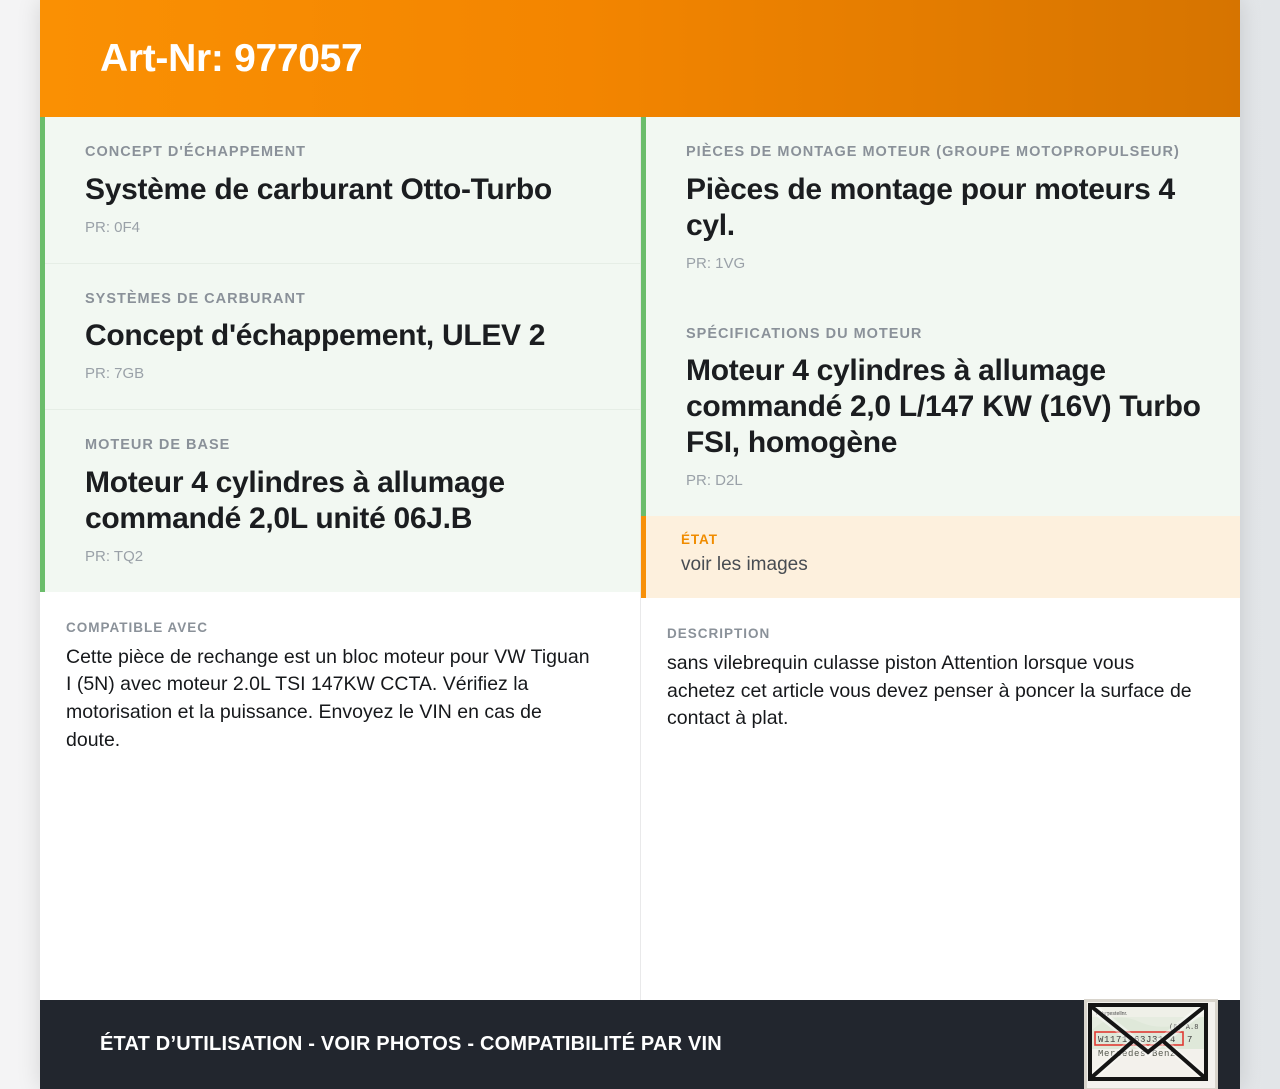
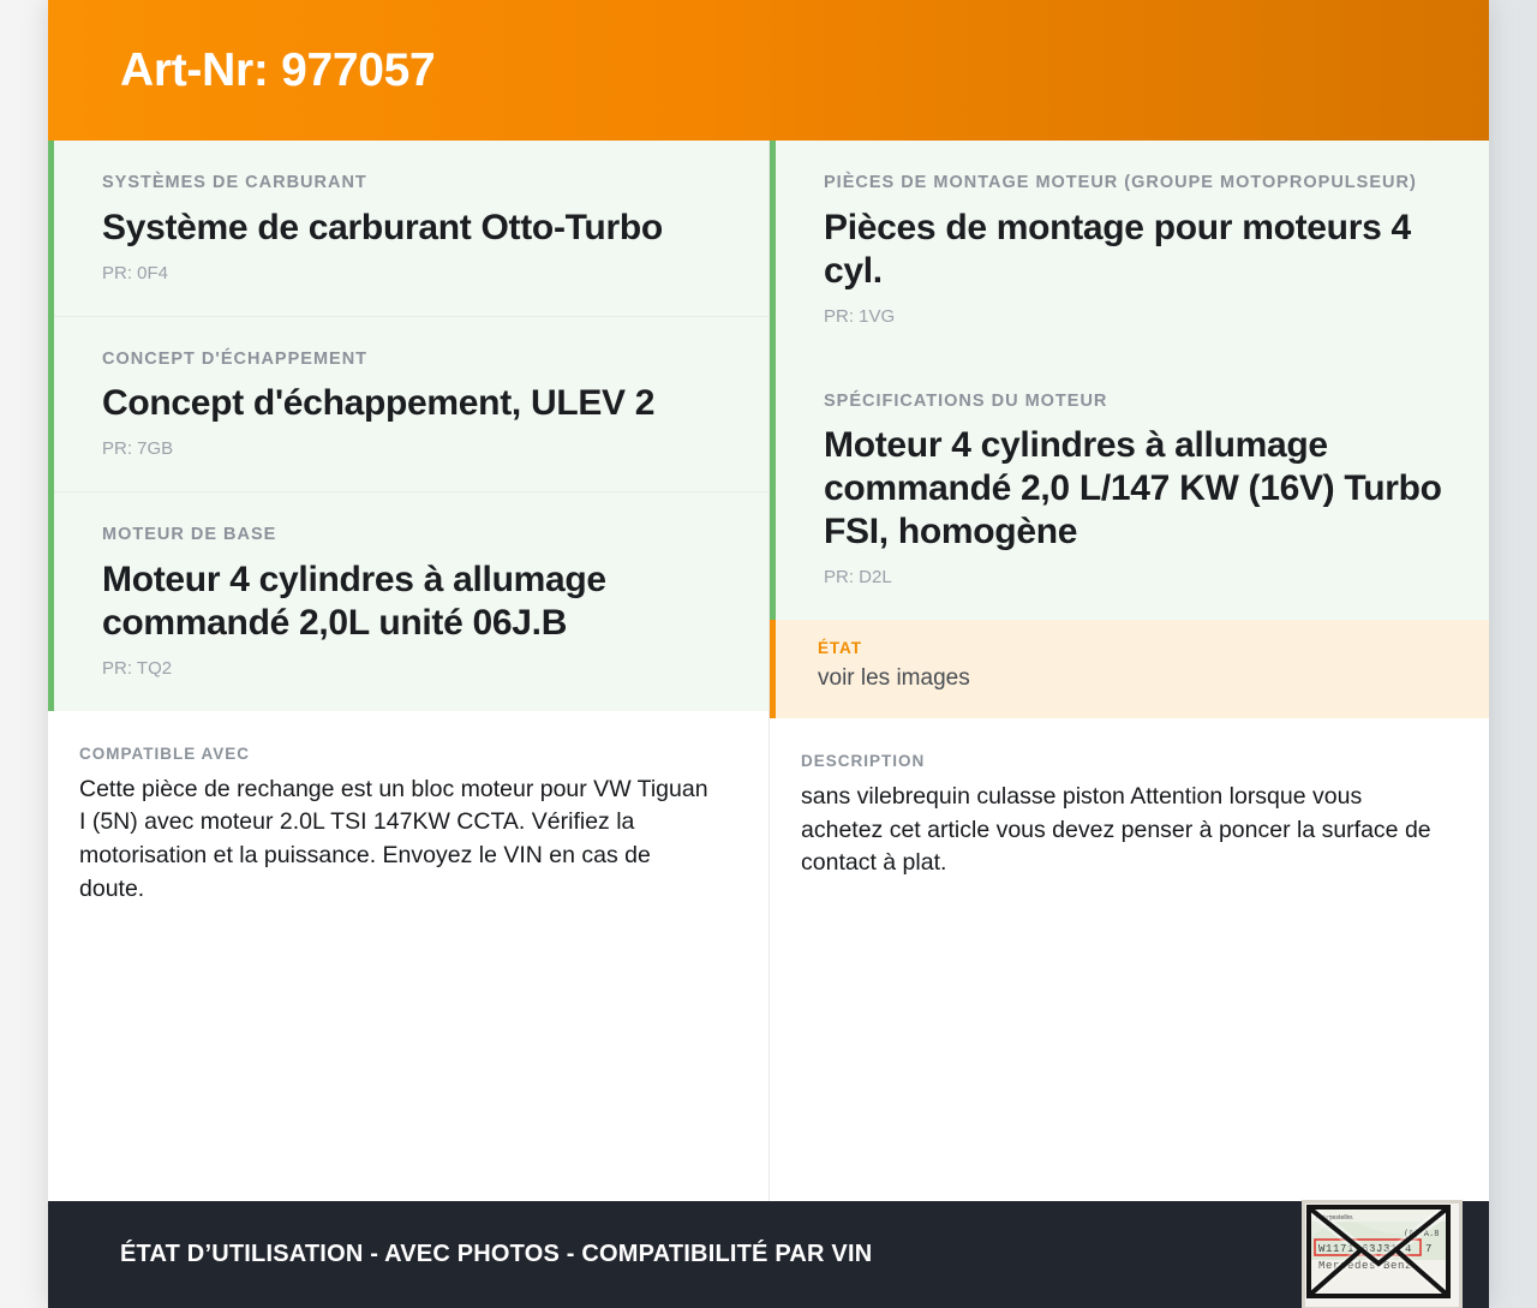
  Art-Nr: 977057
- CONCEPT D'ÉCHAPPEMENT
+ SYSTÈMES DE CARBURANT
  Système de carburant Otto-Turbo
  PR: 0F4
- SYSTÈMES DE CARBURANT
+ CONCEPT D'ÉCHAPPEMENT
  Concept d'échappement, ULEV 2
  PR: 7GB
  MOTEUR DE BASE
  Moteur 4 cylindres à allumage commandé 2,0L unité 06J.B
  PR: TQ2
  COMPATIBLE AVEC
  Cette pièce de rechange est un bloc moteur pour VW Tiguan I (5N) avec moteur 2.0L TSI 147KW CCTA. Vérifiez la motorisation et la puissance. Envoyez le VIN en cas de doute.
  PIÈCES DE MONTAGE MOTEUR (GROUPE MOTOPROPULSEUR)
  Pièces de montage pour moteurs 4 cyl.
  PR: 1VG
  SPÉCIFICATIONS DU MOTEUR
  Moteur 4 cylindres à allumage commandé 2,0 L/147 KW (16V) Turbo FSI, homogène
  PR: D2L
  ÉTAT
  voir les images
  DESCRIPTION
  sans vilebrequin culasse piston Attention lorsque vous achetez cet article vous devez penser à poncer la surface de contact à plat.
- ÉTAT D’UTILISATION - VOIR PHOTOS - COMPATIBILITÉ PAR VIN
+ ÉTAT D’UTILISATION - AVEC PHOTOS - COMPATIBILITÉ PAR VIN
  W117163J3 4
  7
  Meredes-Benz
